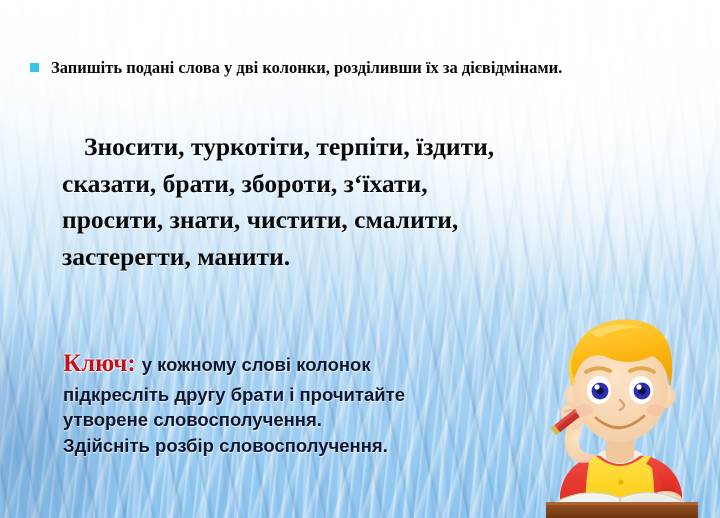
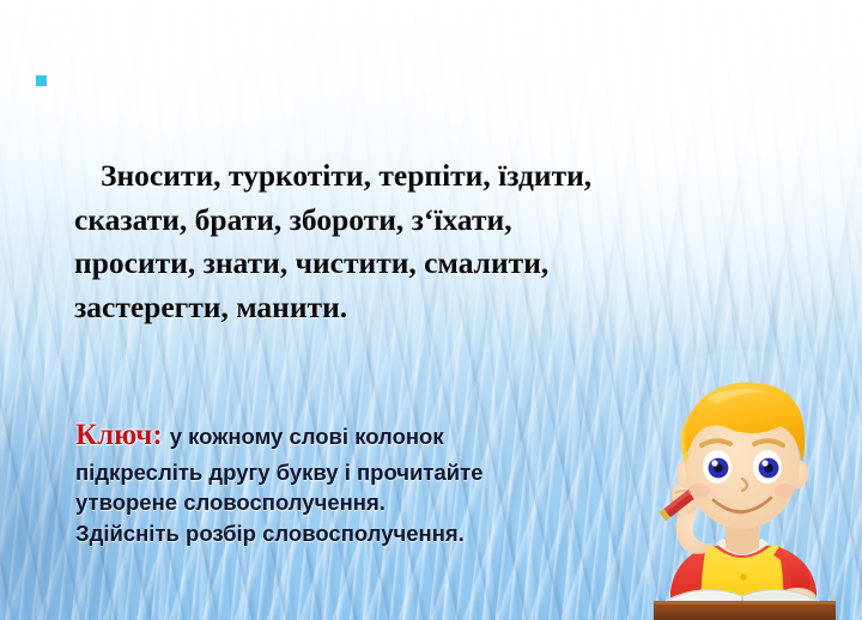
- Запишіть подані слова у дві колонки, розділивши їх за дієвідмінами.
  Зносити, туркотіти, терпіти, їздити,
  сказати, брати, збороти, з‘їхати,
  просити, знати, чистити, смалити,
  застерегти, манити.
  Ключ: у кожному слові колонок
- підкресліть другу брати і прочитайте
+ підкресліть другу букву і прочитайте
  утворене словосполучення.
  Здійсніть розбір словосполучення.
